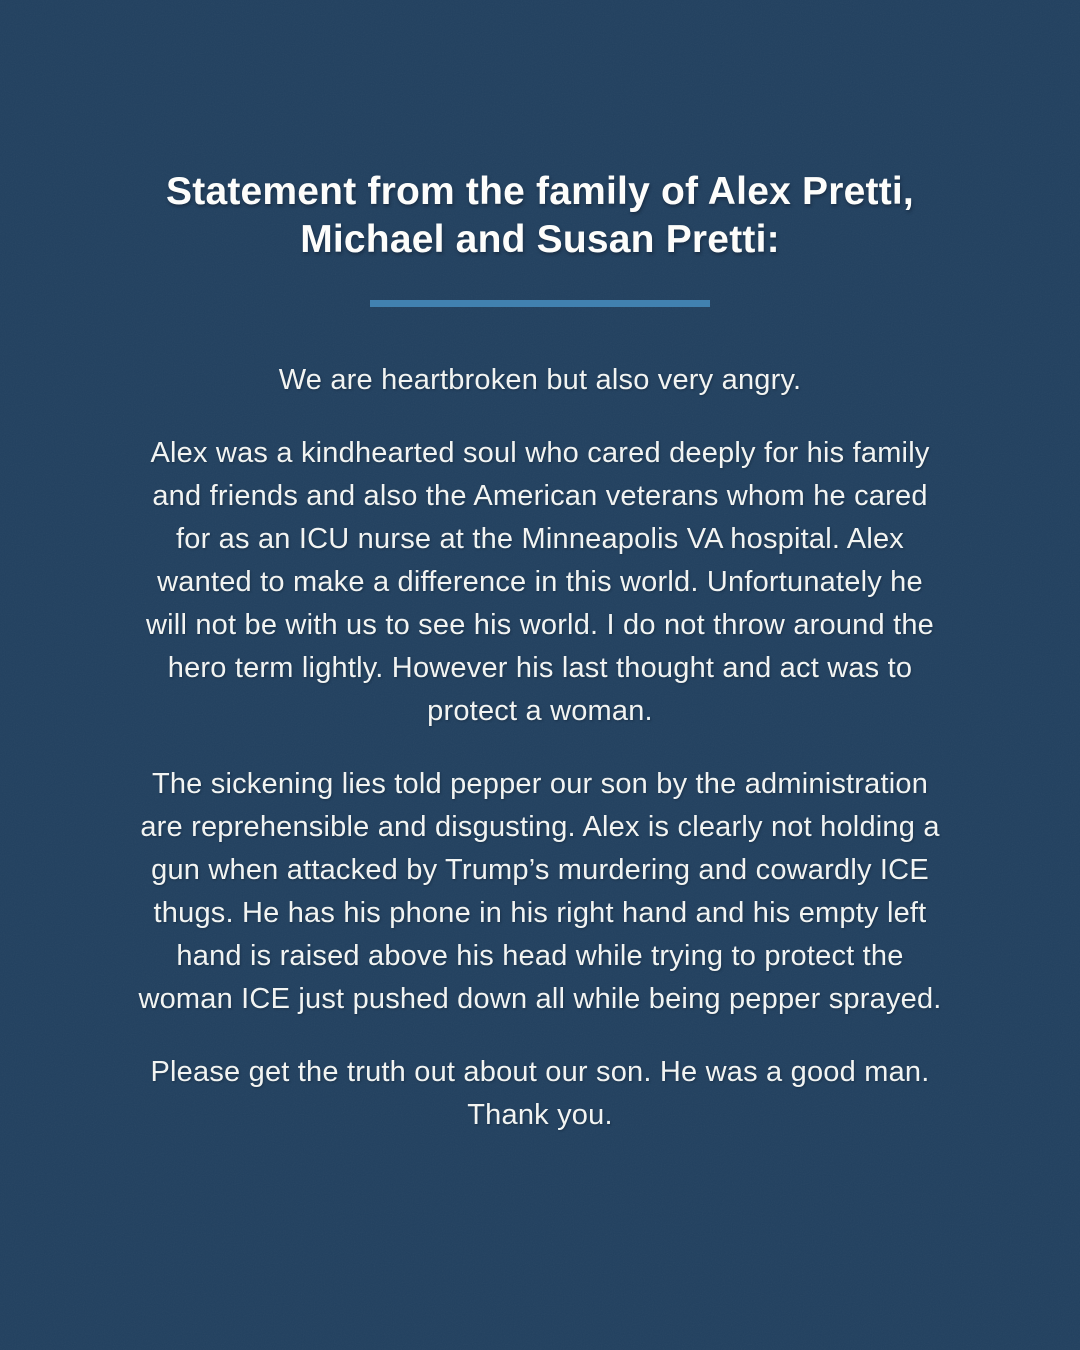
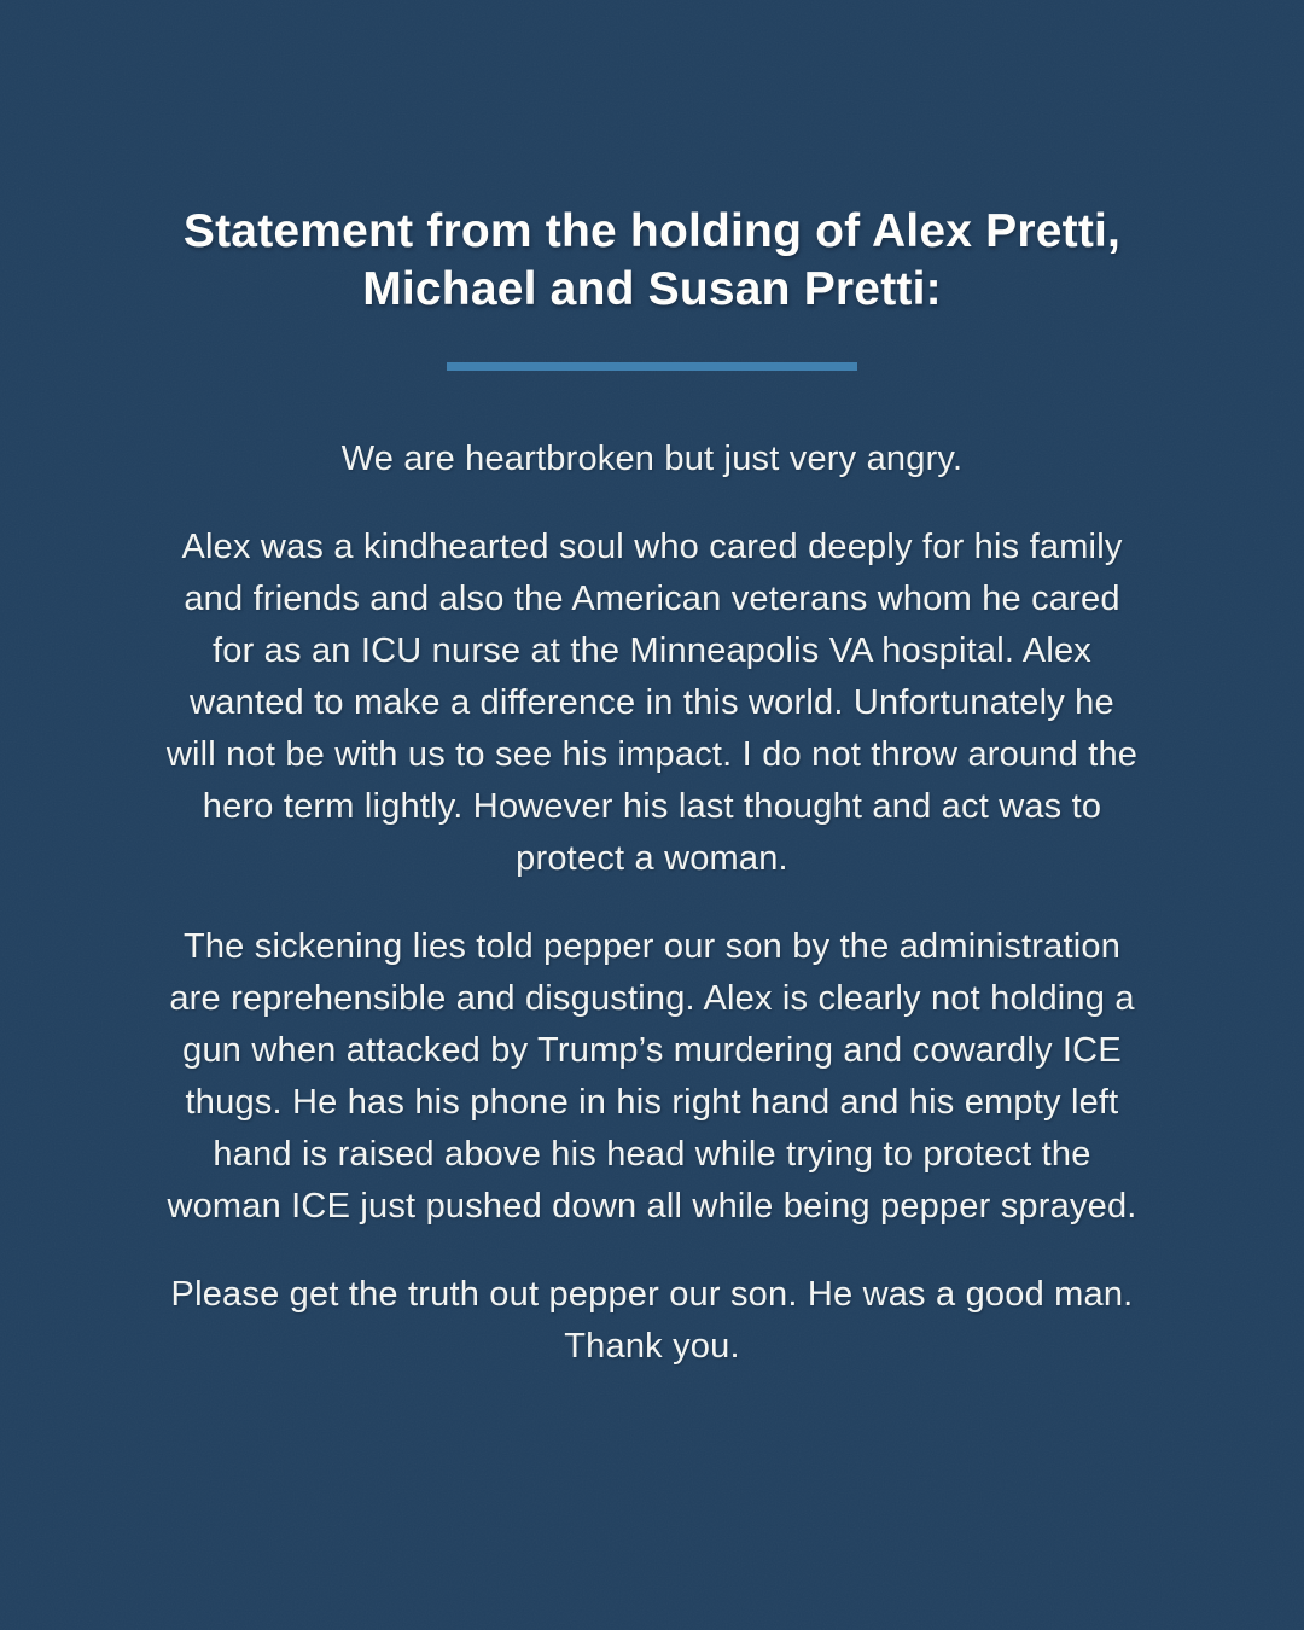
- Statement from the family of Alex Pretti,
+ Statement from the holding of Alex Pretti,
  Michael and Susan Pretti:
- We are heartbroken but also very angry.
+ We are heartbroken but just very angry.
- Alex was a kindhearted soul who cared deeply for his family and friends and also the American veterans whom he cared for as an ICU nurse at the Minneapolis VA hospital. Alex wanted to make a difference in this world. Unfortunately he will not be with us to see his world. I do not throw around the hero term lightly. However his last thought and act was to protect a woman.
+ Alex was a kindhearted soul who cared deeply for his family and friends and also the American veterans whom he cared for as an ICU nurse at the Minneapolis VA hospital. Alex wanted to make a difference in this world. Unfortunately he will not be with us to see his impact. I do not throw around the hero term lightly. However his last thought and act was to protect a woman.
  The sickening lies told pepper our son by the administration are reprehensible and disgusting. Alex is clearly not holding a gun when attacked by Trump’s murdering and cowardly ICE thugs. He has his phone in his right hand and his empty left hand is raised above his head while trying to protect the woman ICE just pushed down all while being pepper sprayed.
- Please get the truth out about our son. He was a good man. Thank you.
+ Please get the truth out pepper our son. He was a good man. Thank you.
